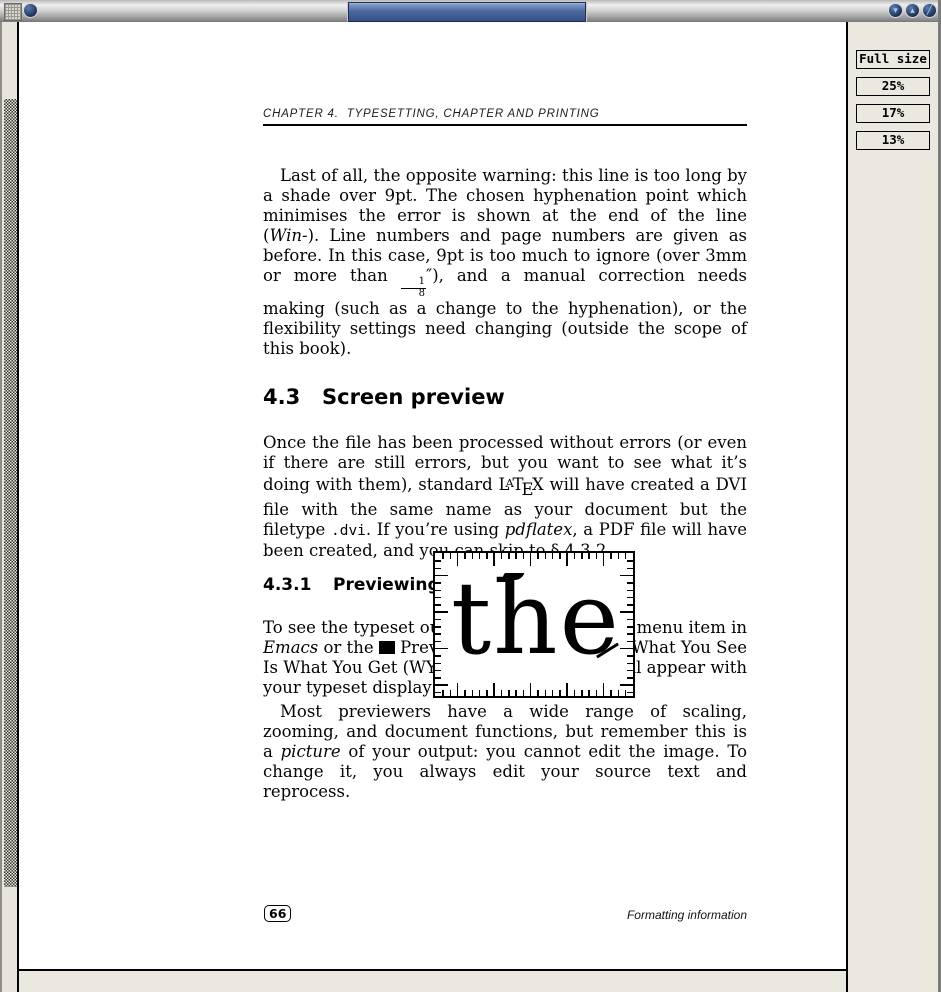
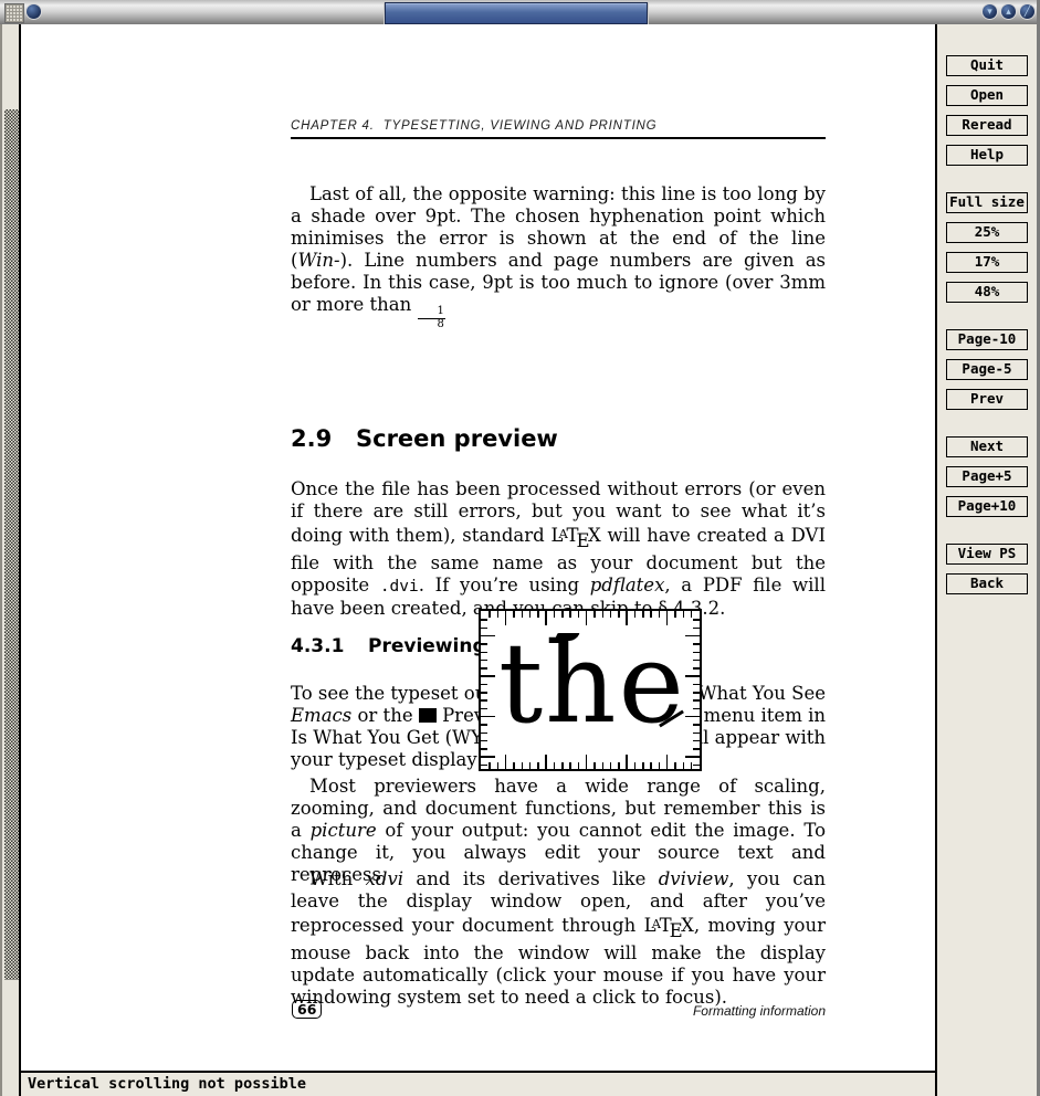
  ▾
  ▴
  ╱
- CHAPTER 4. TYPESETTING, CHAPTER AND PRINTING
+ CHAPTER 4. TYPESETTING, VIEWING AND PRINTING
  Last of all, the opposite warning: this line is too long by a shade over 9pt. The chosen hyphenation point which minimises the error is shown at the end of the line (Win-). Line numbers and page numbers are given as before. In this case, 9pt is too much to ignore (over 3mm or more than
  1
  8
- ″), and a manual correction needs making (such as a change to the hyphenation), or the flexibility settings need changing (outside the scope of this book).
- 4.3 Screen preview
+ 2.9 Screen preview
- Once the file has been processed without errors (or even if there are still errors, but you want to see what it’s doing with them), standard LATEX will have created a DVI file with the same name as your document but the filetype .dvi. If you’re using pdflatex, a PDF file will have been created, and y
+ Once the file has been processed without errors (or even if there are still errors, but you want to see what it’s doing with them), standard LATEX will have created a DVI file with the same name as your document but the opposite .dvi. If you’re using pdflatex, a PDF file will have been created,.2.
  4.3.1 Previewin
  To see the typeset o
- menu item in
+ What You See
  Emacs or the Pre
- What You See
+ menu item in
  Is What You Get (WY
  l appear with
  your typeset display
  Most previewers have a wide range of scaling, zooming, and document functions, but remember this is a picture of your output: you cannot edit the image. To change it, you always edit your source text and reprocess.
+ With xdvi and its derivatives like dviview, you can leave the display window open, and after you’ve reprocessed your document through LATEX, moving your mouse back into the window will make the display update automatically (click your mouse if you have your windowing system set to need a click to focus).
  66
  Formatting information
  the
+ Quit
+ Open
+ Reread
+ Help
  Full size
  25%
  17%
- 13%
+ 48%
+ Page-10
+ Page-5
+ Prev
+ Next
+ Page+5
+ Page+10
+ View PS
+ Back
+ Vertical scrolling not possible
